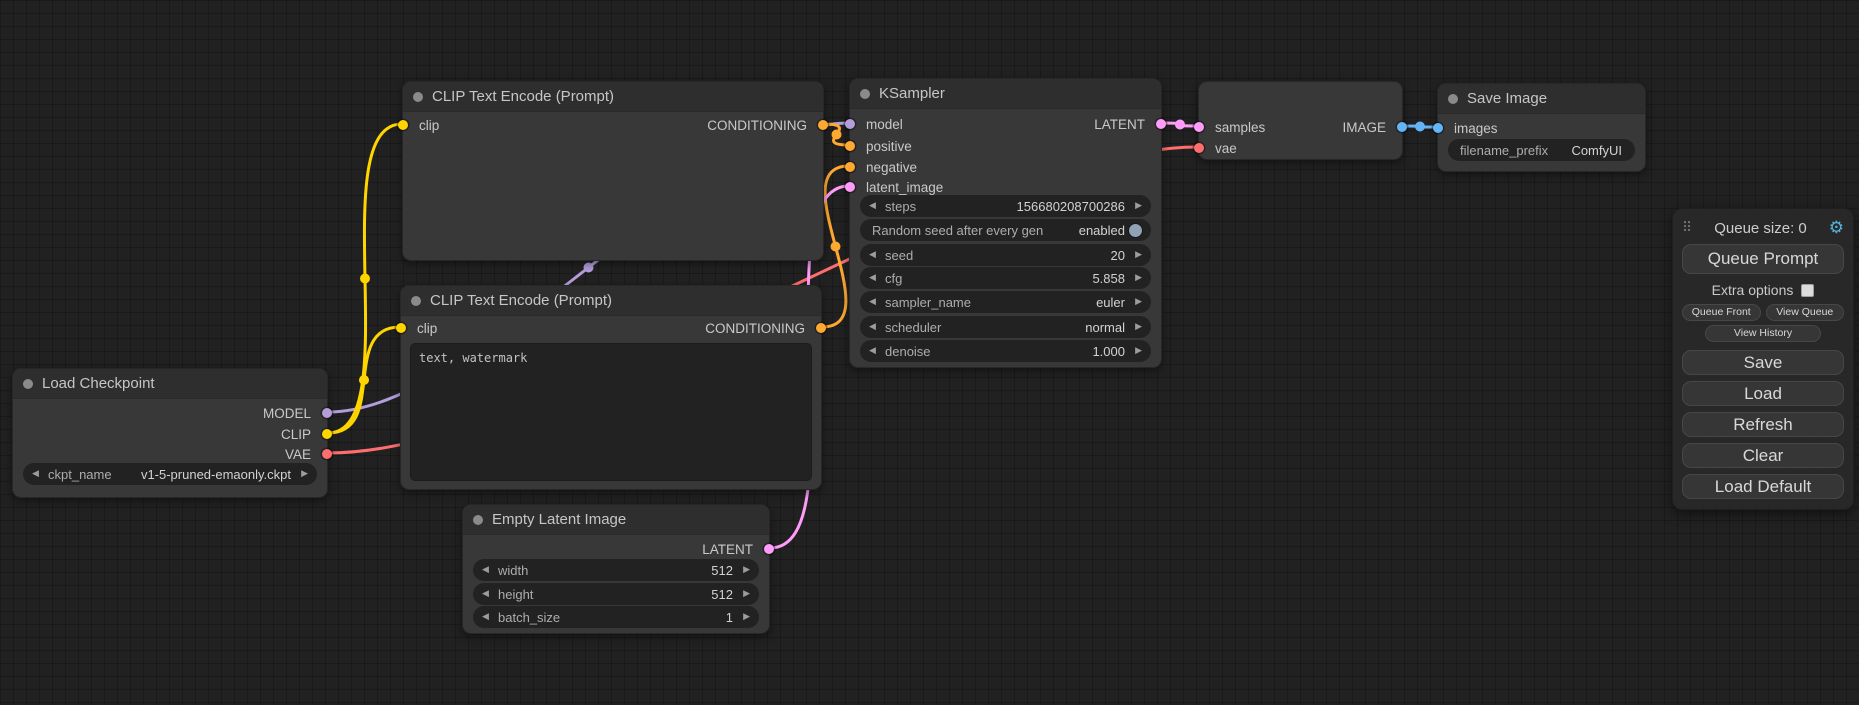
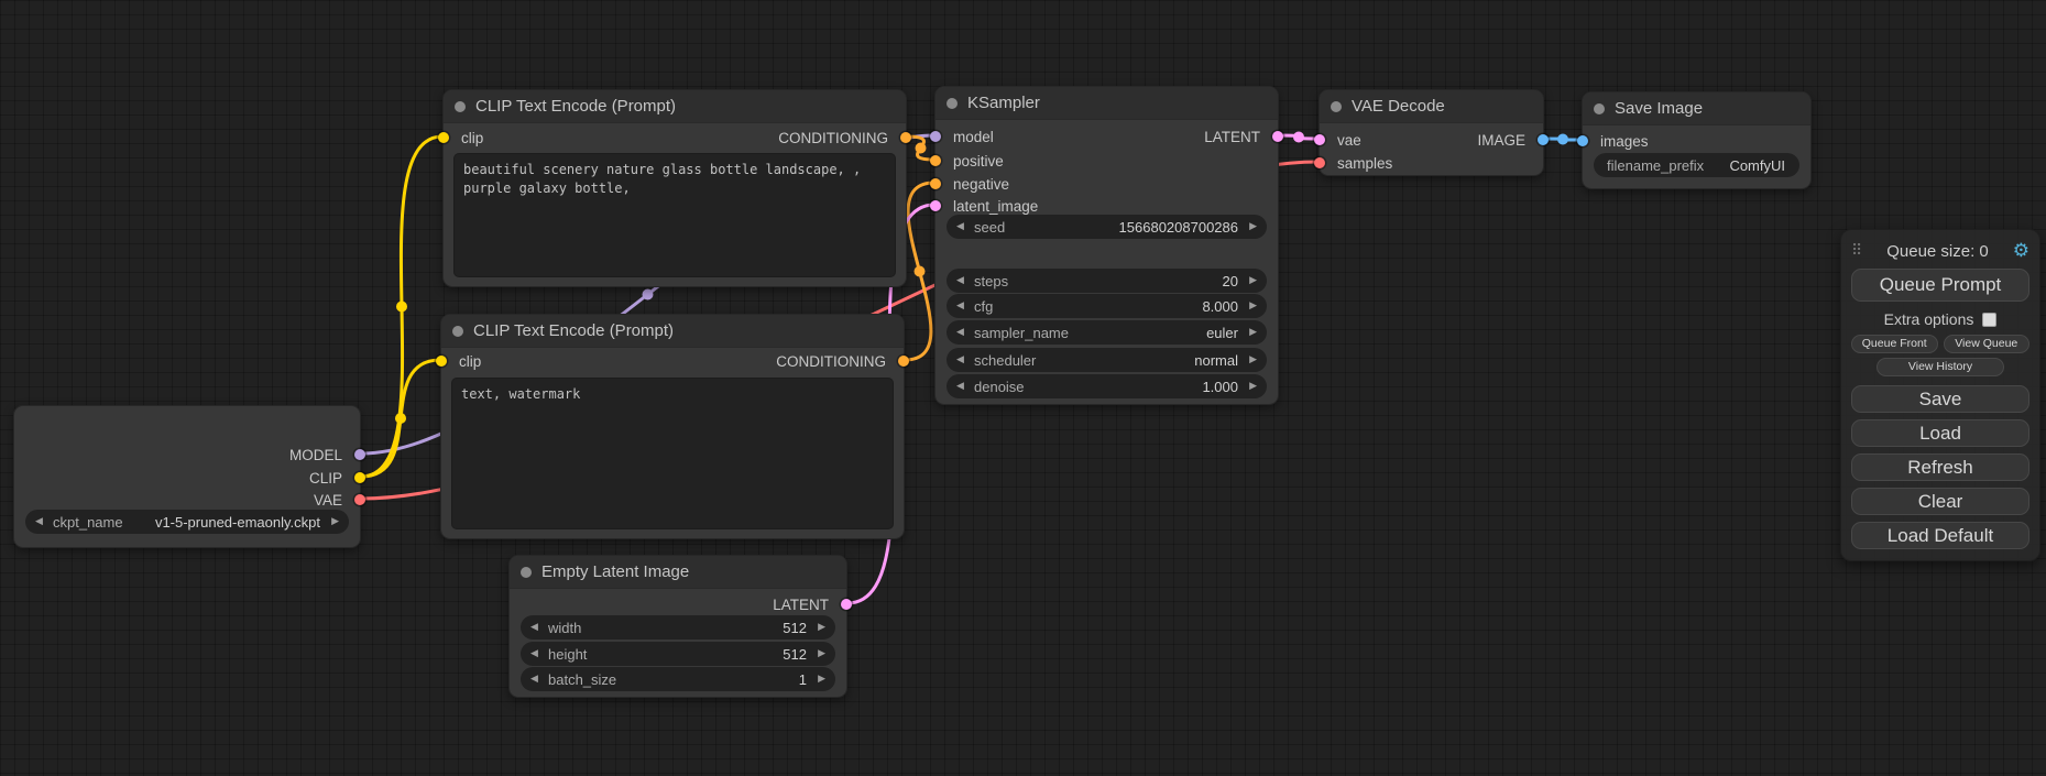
- Load Checkpoint
  MODEL
  CLIP
  VAE
  ◀
  ckpt_name
  v1-5-pruned-emaonly.ckpt
  ▶
  CLIP Text Encode (Prompt)
  clip
  CONDITIONING
+ beautiful scenery nature glass bottle landscape, , purple galaxy bottle,
  CLIP Text Encode (Prompt)
  clip
  CONDITIONING
  text, watermark
  Empty Latent Image
  LATENT
  ◀
  width
  512
  ▶
  ◀
  height
  512
  ▶
  ◀
  batch_size
  1
  ▶
  KSampler
  model
  LATENT
  positive
  negative
  latent_image
  ◀
- steps
+ seed
  156680208700286
  ▶
- Random seed after every gen
- enabled
  ◀
- seed
+ steps
  20
  ▶
  ◀
  cfg
- 5.858
+ 8.000
  ▶
  ◀
  sampler_name
  euler
  ▶
  ◀
  scheduler
  normal
  ▶
  ◀
  denoise
  1.000
  ▶
+ VAE Decode
- samples
+ vae
  IMAGE
- vae
+ samples
  Save Image
  images
  filename_prefix
  ComfyUI
  ⠿
  Queue size: 0
  ⚙
  Queue Prompt
  Extra options
  Queue Front
  View Queue
  View History
  Save
  Load
  Refresh
  Clear
  Load Default
